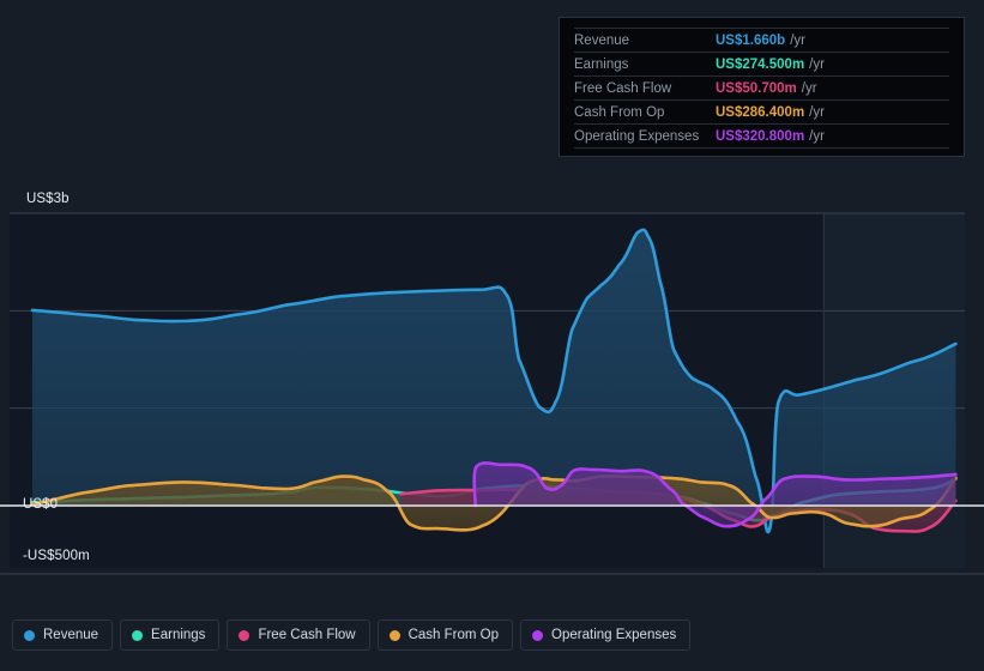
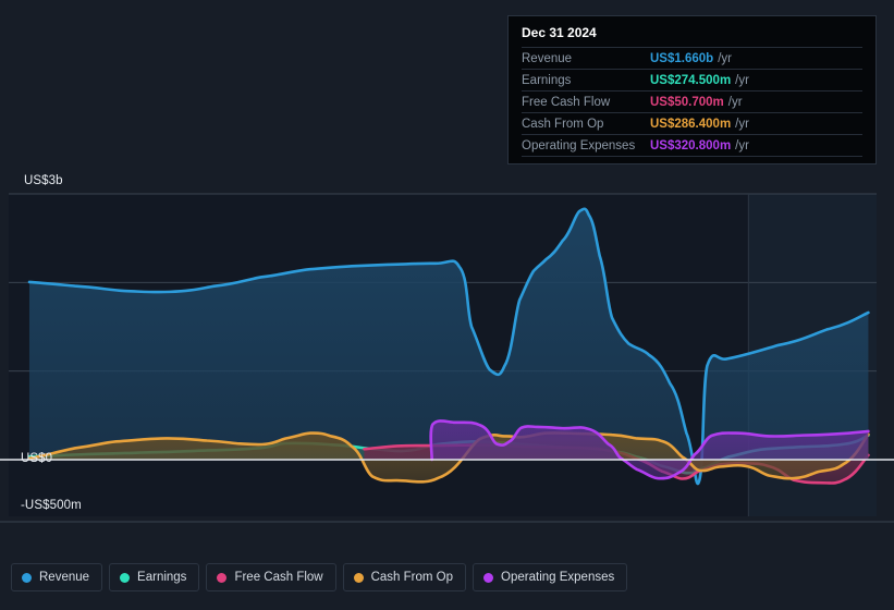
  US$3b
  US$0
  -US$500m
+ Dec 31 2024
  Revenue
  US$1.660b
  /yr
  Earnings
  US$274.500m
  /yr
  Free Cash Flow
  US$50.700m
  /yr
  Cash From Op
  US$286.400m
  /yr
  Operating Expenses
  US$320.800m
  /yr
  Revenue
  Earnings
  Free Cash Flow
  Cash From Op
  Operating Expenses
